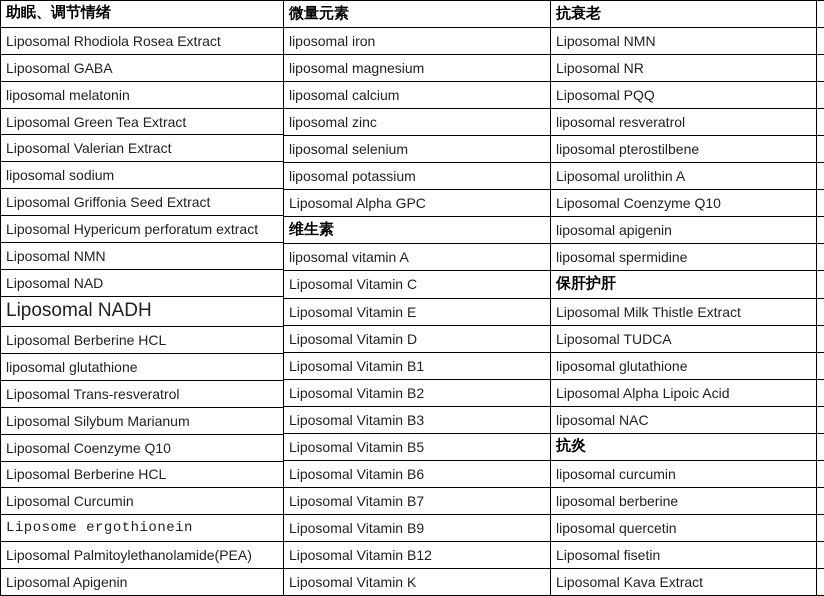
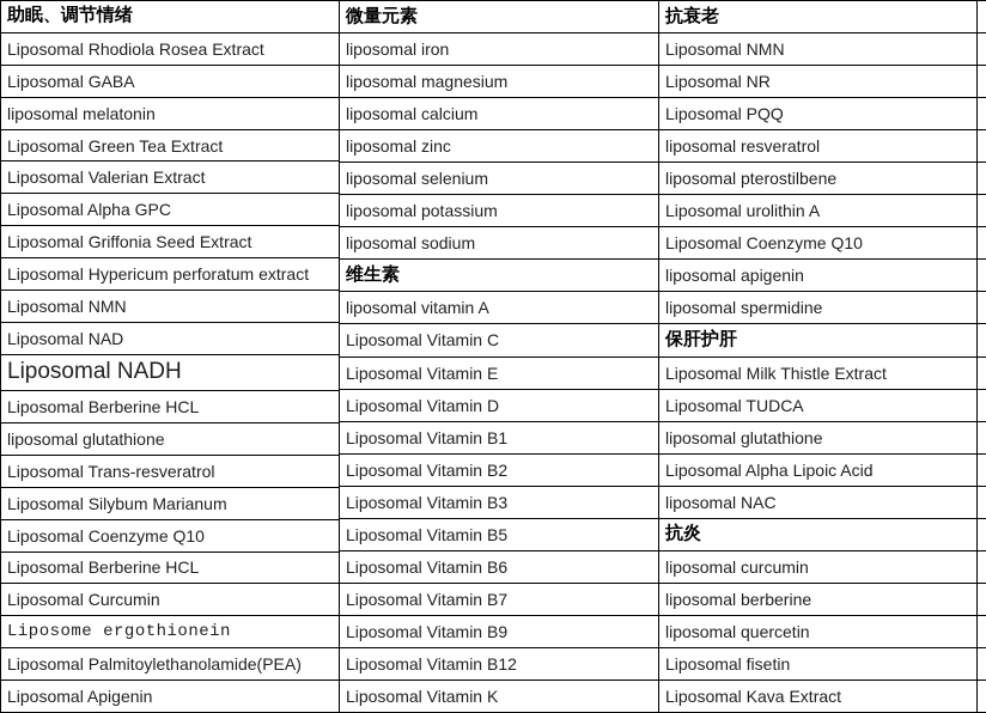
  助眠、调节情绪
  Liposomal Rhodiola Rosea Extract
  Liposomal GABA
  liposomal melatonin
  Liposomal Green Tea Extract
  Liposomal Valerian Extract
- liposomal sodium
+ Liposomal Alpha GPC
  Liposomal Griffonia Seed Extract
  Liposomal Hypericum perforatum extract
  Liposomal NMN
  Liposomal NAD
  Liposomal NADH
  Liposomal Berberine HCL
  liposomal glutathione
  Liposomal Trans-resveratrol
  Liposomal Silybum Marianum
  Liposomal Coenzyme Q10
  Liposomal Berberine HCL
  Liposomal Curcumin
  Liposome ergothionein
  Liposomal Palmitoylethanolamide(PEA)
  Liposomal Apigenin
  微量元素
  liposomal iron
  liposomal magnesium
  liposomal calcium
  liposomal zinc
  liposomal selenium
  liposomal potassium
- Liposomal Alpha GPC
+ liposomal sodium
  维生素
  liposomal vitamin A
  Liposomal Vitamin C
  Liposomal Vitamin E
  Liposomal Vitamin D
  Liposomal Vitamin B1
  Liposomal Vitamin B2
  Liposomal Vitamin B3
  Liposomal Vitamin B5
  Liposomal Vitamin B6
  Liposomal Vitamin B7
  Liposomal Vitamin B9
  Liposomal Vitamin B12
  Liposomal Vitamin K
  抗衰老
  Liposomal NMN
  Liposomal NR
  Liposomal PQQ
  liposomal resveratrol
  liposomal pterostilbene
  Liposomal urolithin A
  Liposomal Coenzyme Q10
  liposomal apigenin
  liposomal spermidine
  保肝护肝
  Liposomal Milk Thistle Extract
  Liposomal TUDCA
  liposomal glutathione
  Liposomal Alpha Lipoic Acid
  liposomal NAC
  抗炎
  liposomal curcumin
  liposomal berberine
  liposomal quercetin
  Liposomal fisetin
  Liposomal Kava Extract
